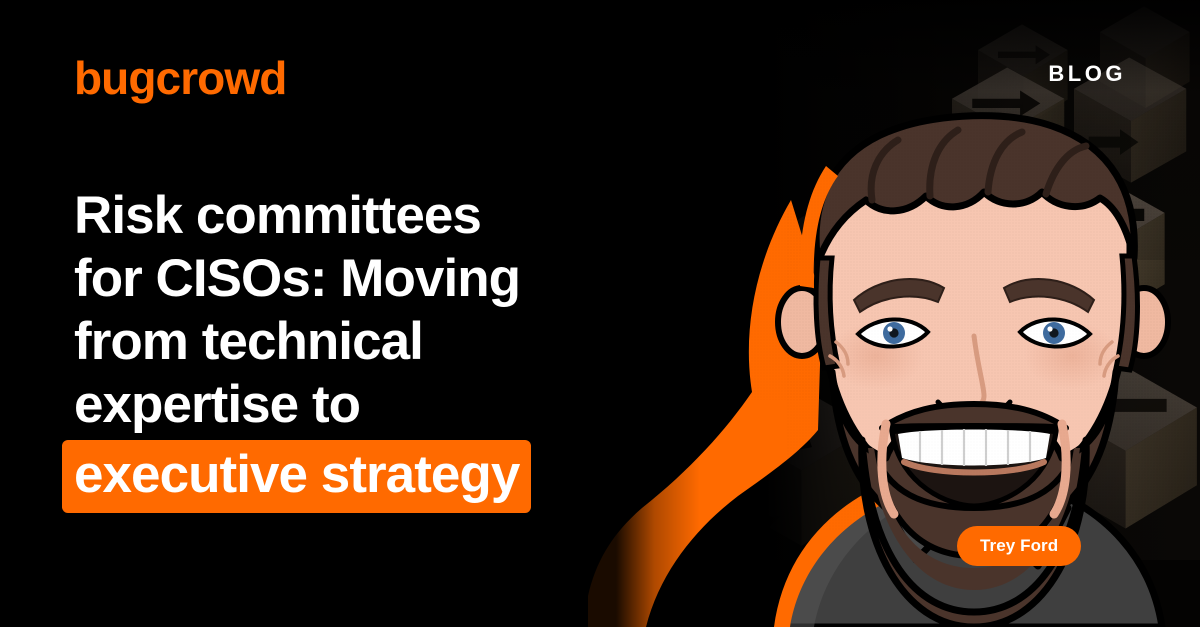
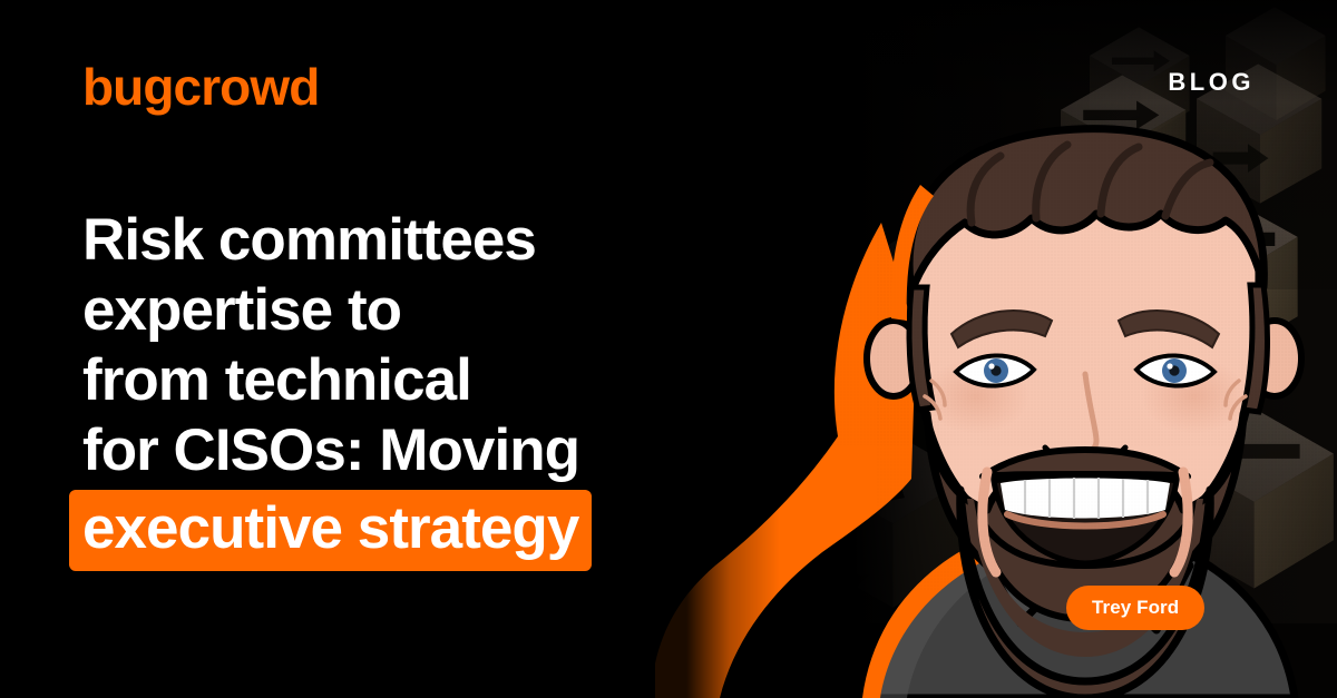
  bugcrowd
  BLOG
  Risk committees
- for CISOs: Moving
+ expertise to
  from technical
- expertise to
+ for CISOs: Moving
  executive strategy
  Trey Ford
